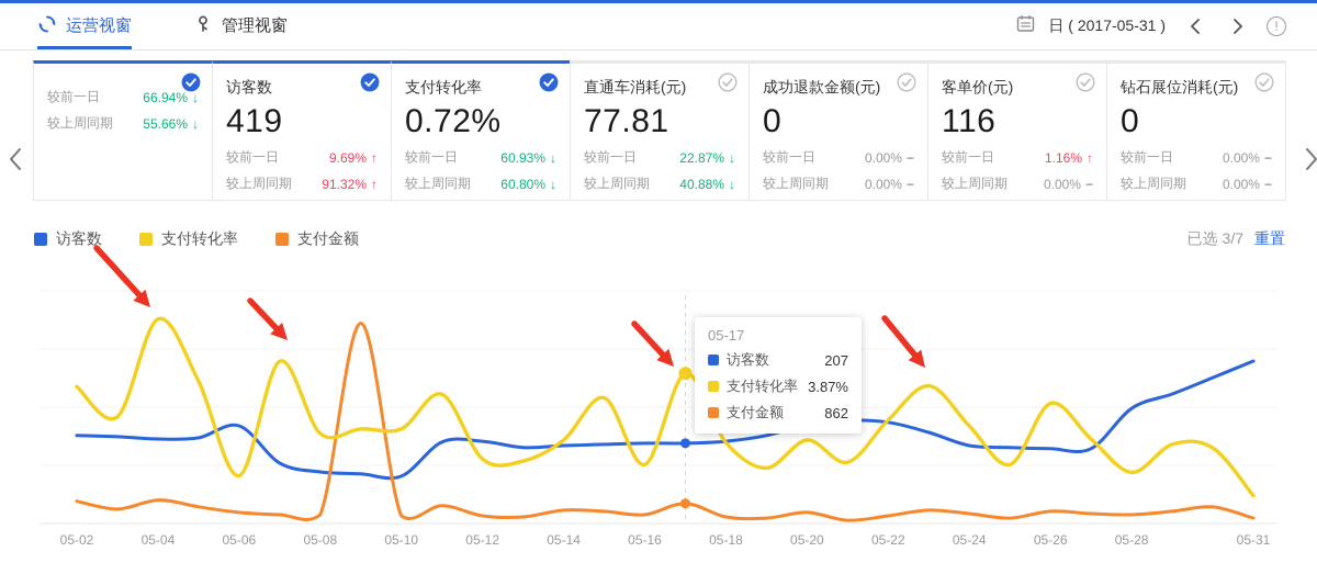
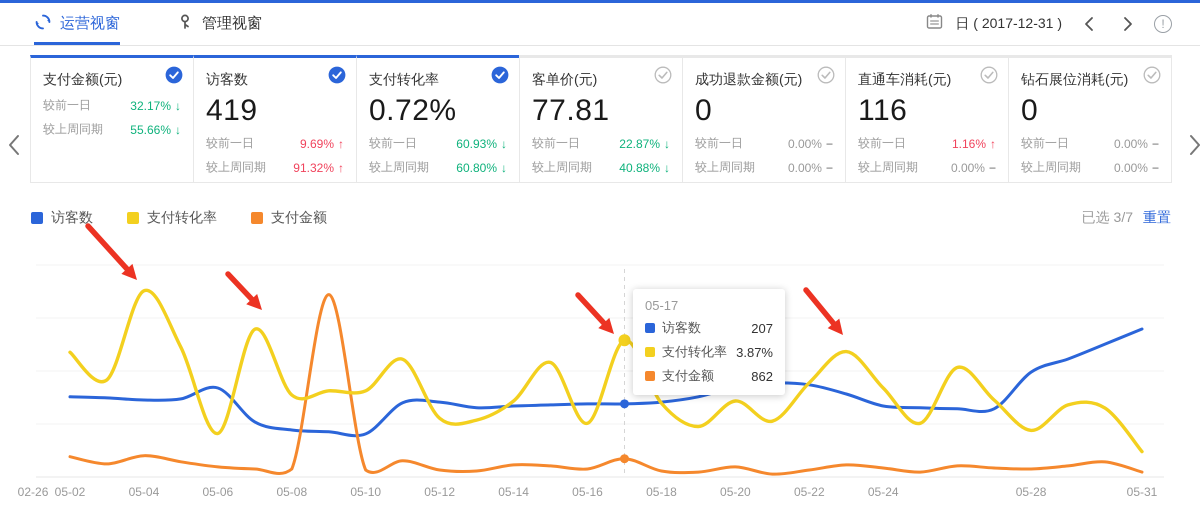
  运营视窗
  管理视窗
- 日 ( 2017-05-31 )
+ 日 ( 2017-12-31 )
  !
+ 支付金额(元)
  较前一日
- 66.94%
+ 32.17%
  ↓
  较上周同期
  55.66%
  ↓
  访客数
  419
  较前一日
  9.69%
  ↑
  较上周同期
  91.32%
  ↑
  支付转化率
  0.72%
  较前一日
  60.93%
  ↓
  较上周同期
  60.80%
  ↓
- 直通车消耗(元)
+ 客单价(元)
  77.81
  较前一日
  22.87%
  ↓
  较上周同期
  40.88%
  ↓
  成功退款金额(元)
  0
  较前一日
  0.00%
  −
  较上周同期
  0.00%
  −
- 客单价(元)
+ 直通车消耗(元)
  116
  较前一日
  1.16%
  ↑
  较上周同期
  0.00%
  −
  钻石展位消耗(元)
  0
  较前一日
  0.00%
  −
  较上周同期
  0.00%
  −
  访客数
  支付转化率
  支付金额
  已选 3/7
  重置
  05-02
  05-04
  05-06
  05-08
  05-10
  05-12
  05-14
  05-16
  05-18
  05-20
  05-22
  05-24
- 05-26
+ 02-26
  05-28
  05-31
  05-17
  访客数
  207
  支付转化率
  3.87%
  支付金额
  862
